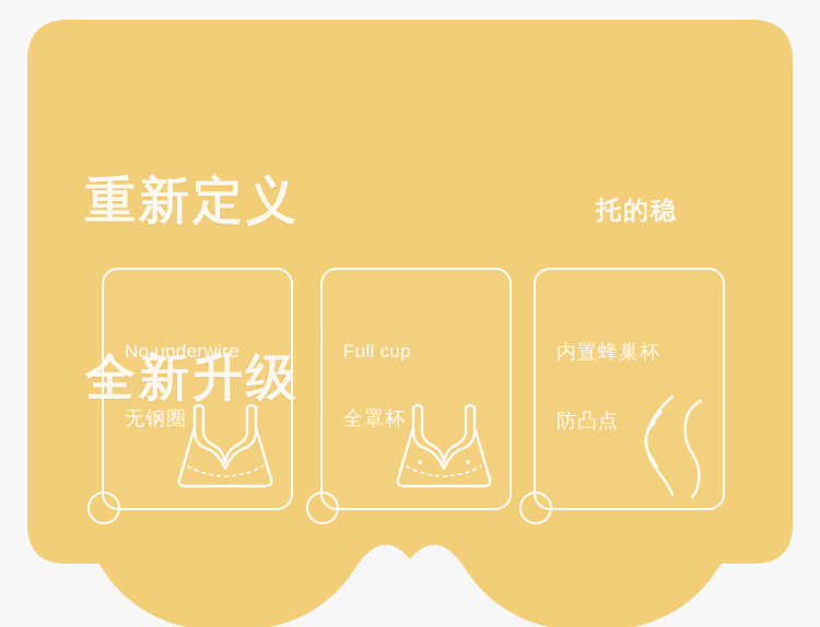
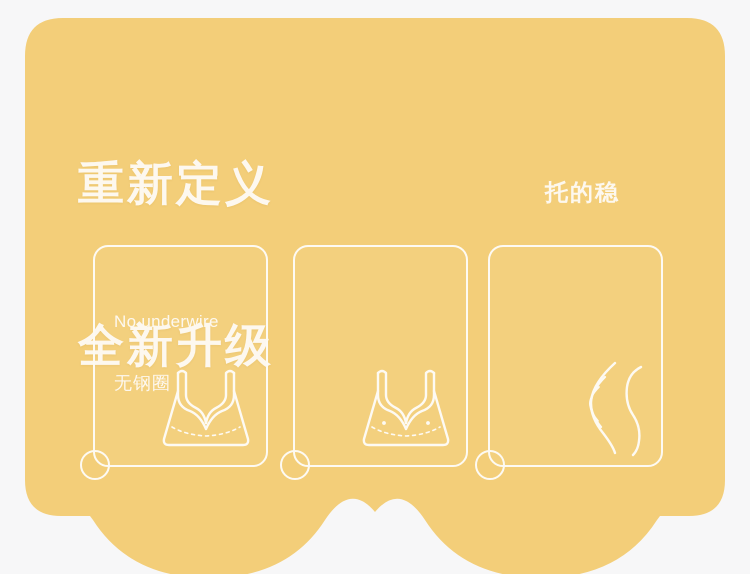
  重新定义
  全新升级
  托的稳
  No underwire
  无钢圈
- Full cup
- 全罩杯
- 内置蜂巢杯
- 防凸点
